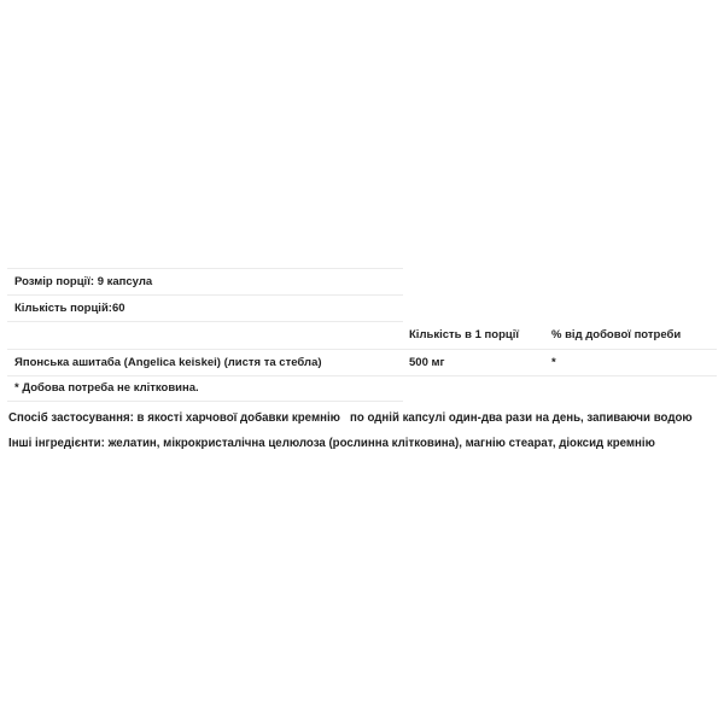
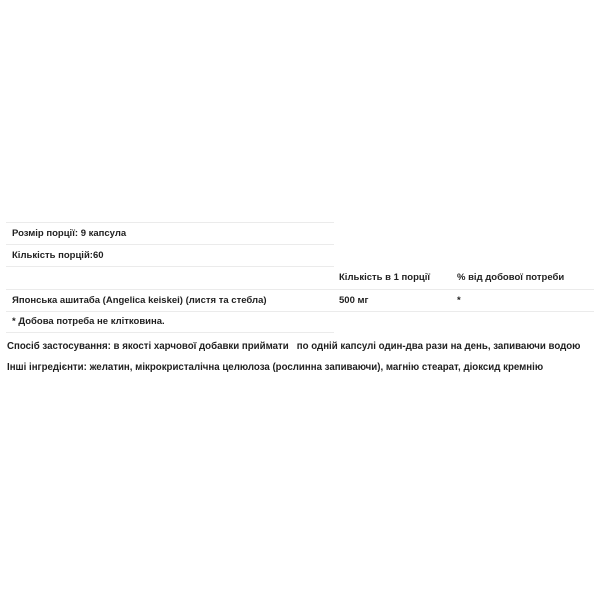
  Розмір порції: 9 капсула
  Кількість порцій:60
  Кількість в 1 порції
  % від добової потреби
  Японська ашитаба (Angelica keiskei) (листя та стебла)
  500 мг
  *
  * Добова потреба не клітковина.
- Спосіб застосування: в якості харчової добавки кремнію по одній капсулі один-два рази на день, запиваючи водою
+ Спосіб застосування: в якості харчової добавки приймати по одній капсулі один-два рази на день, запиваючи водою
- Інші інгредієнти: желатин, мікрокристалічна целюлоза (рослинна клітковина), магнію стеарат, діоксид кремнію
+ Інші інгредієнти: желатин, мікрокристалічна целюлоза (рослинна запиваючи), магнію стеарат, діоксид кремнію
